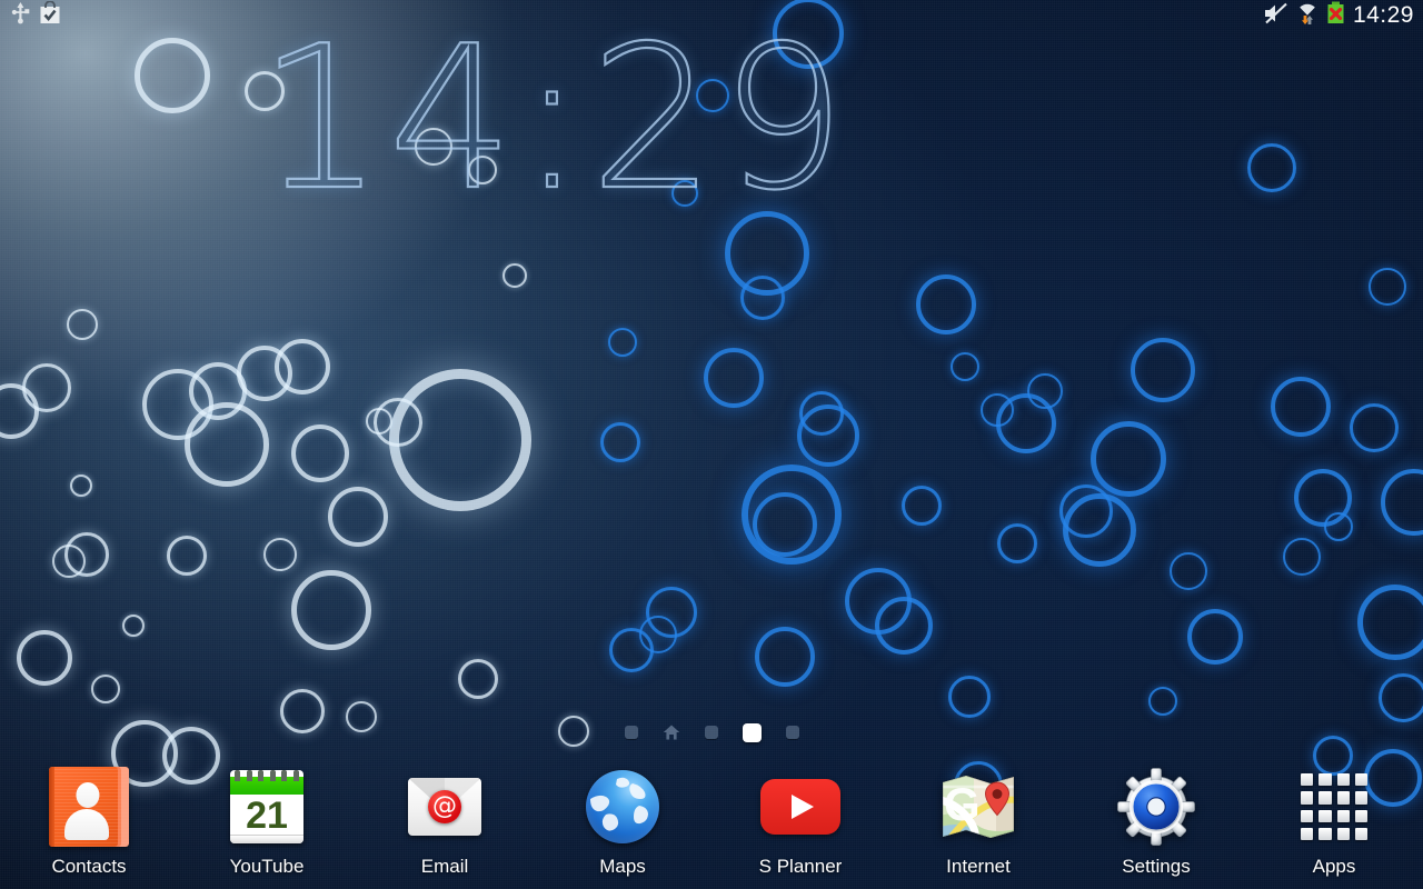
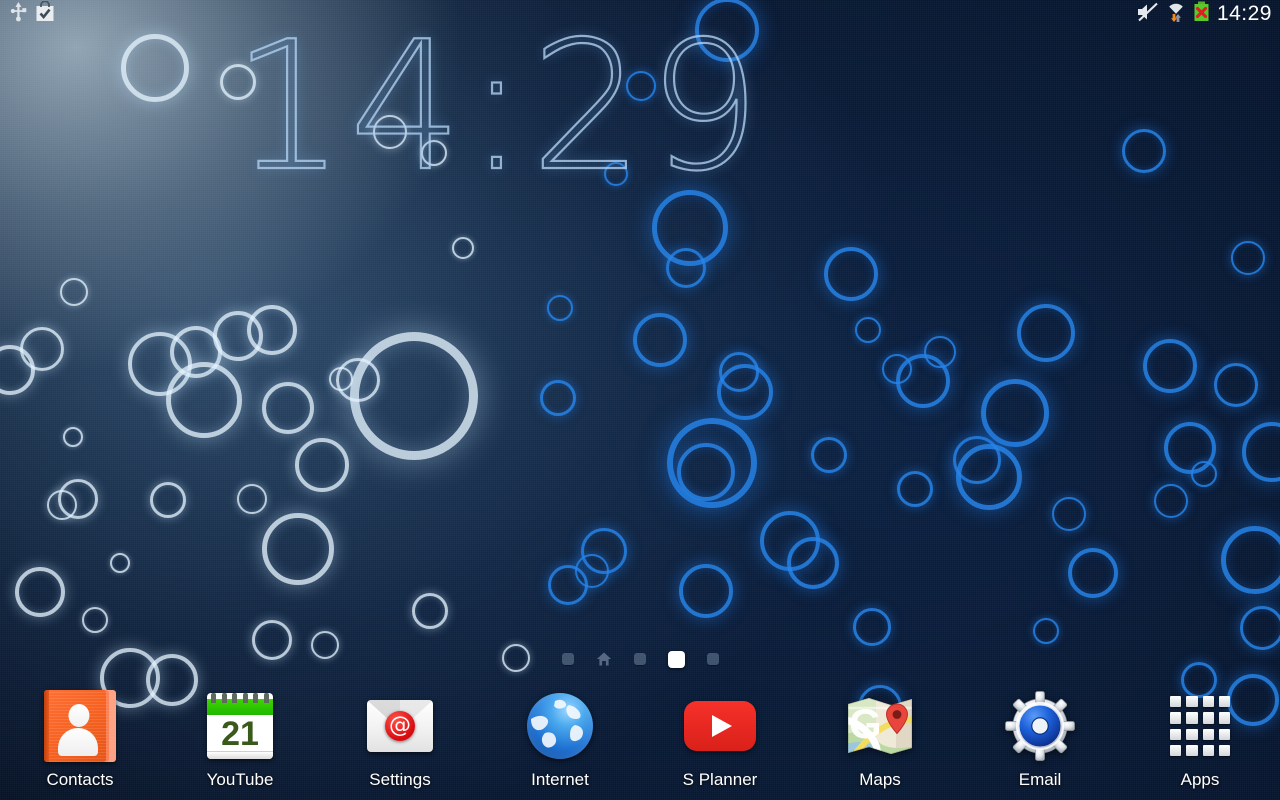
  14:29
  14:29
  Contacts
  21
  YouTube
  @
- Email
+ Settings
- Maps
+ Internet
  S Planner
  G
- Internet
+ Maps
- Settings
+ Email
  Apps
